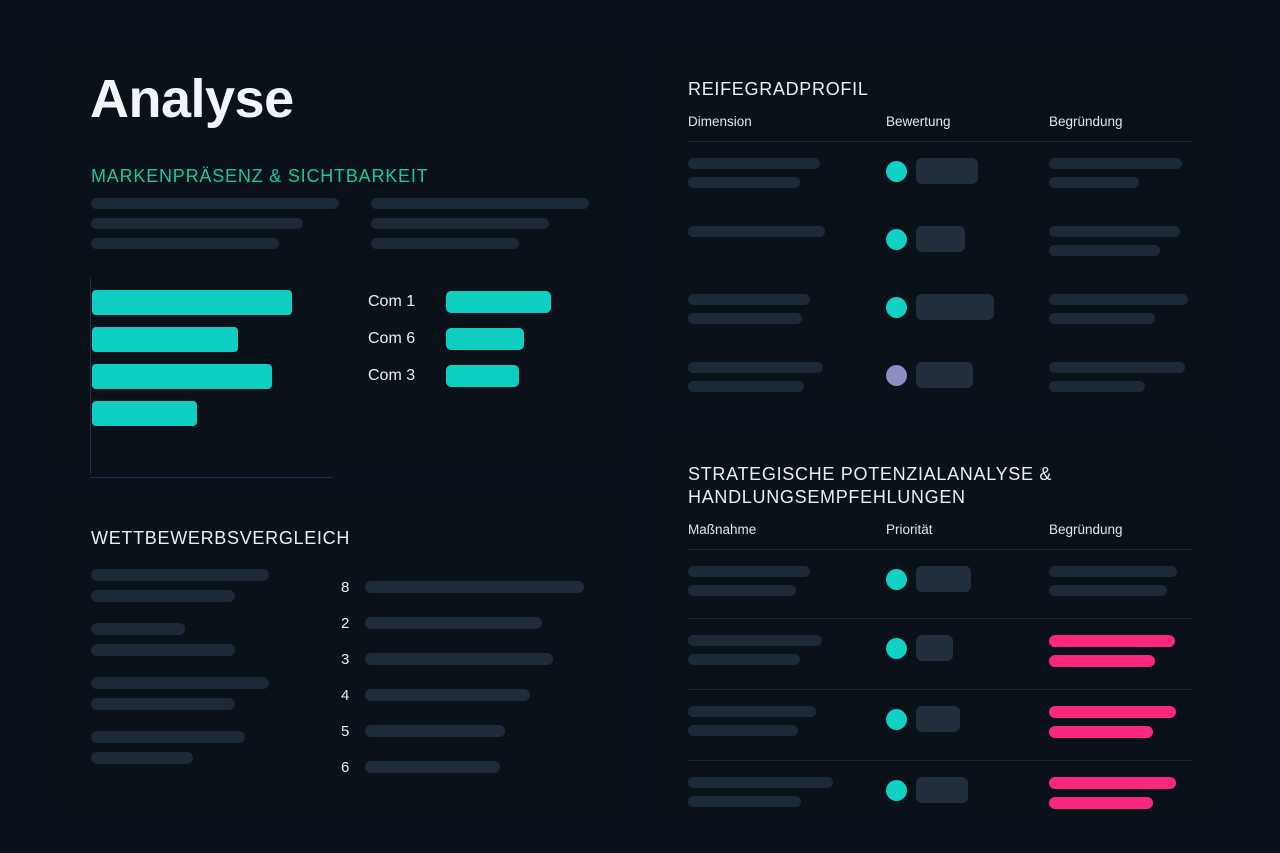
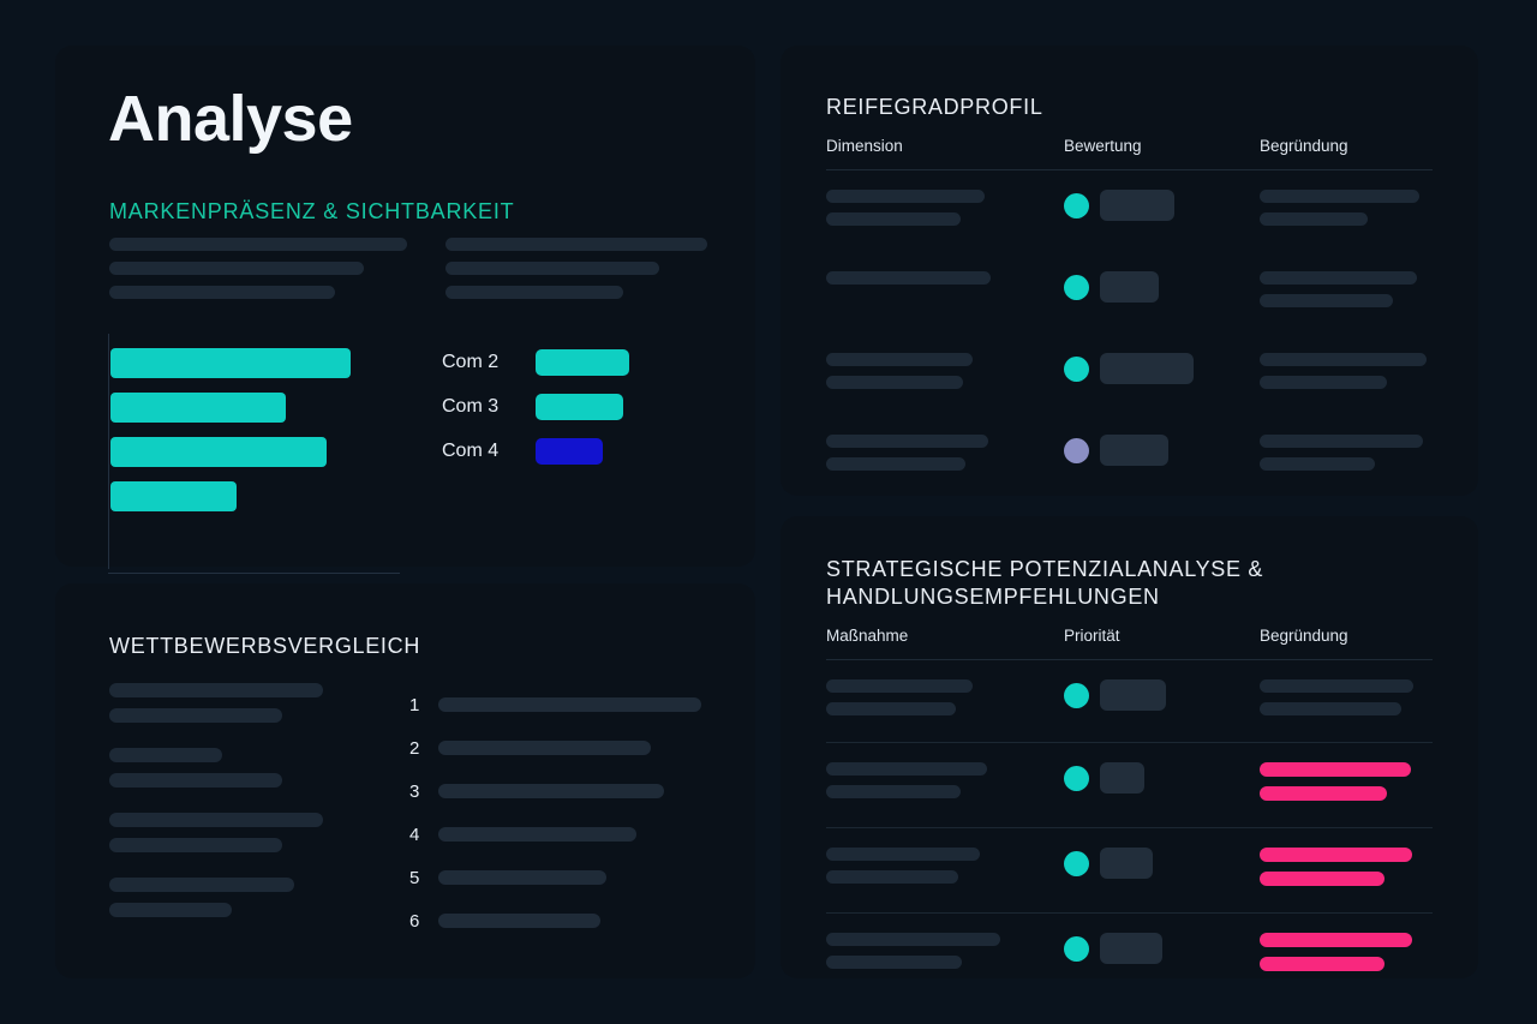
  Analyse
  MARKENPRÄSENZ & SICHTBARKEIT
- Com 1
- Com 6
+ Com 2
  Com 3
+ Com 4
  WETTBEWERBSVERGLEICH
- 8
+ 1
  2
  3
  4
  5
  6
  REIFEGRADPROFIL
  Dimension
  Bewertung
  Begründung
  STRATEGISCHE POTENZIALANALYSE & HANDLUNGSEMPFEHLUNGEN
  Maßnahme
  Priorität
  Begründung
